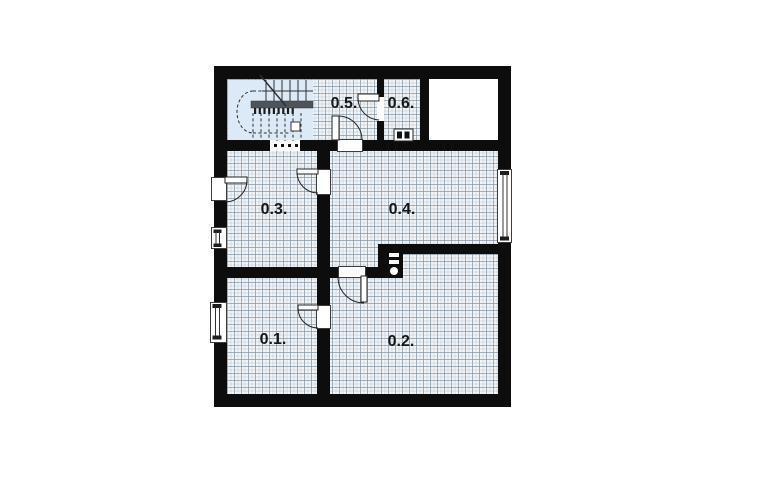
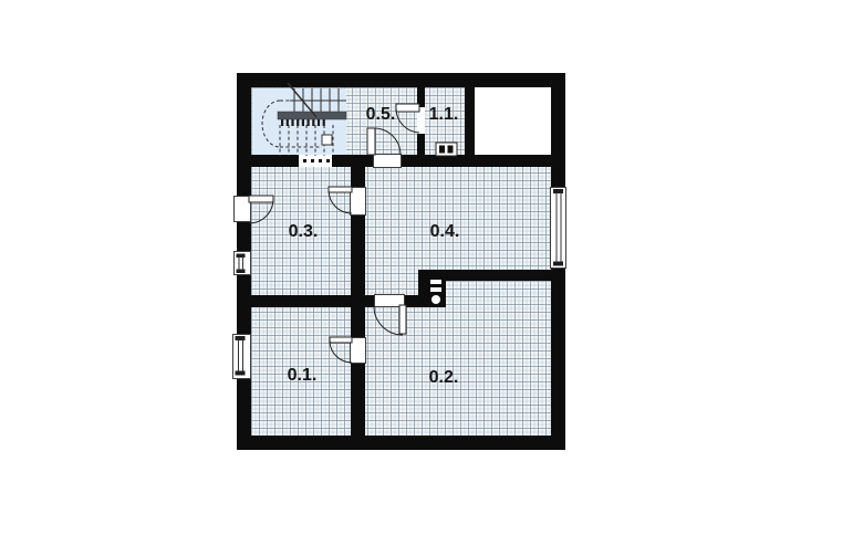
  0.1.
  0.2.
  0.3.
  0.4.
  0.5.
- 0.6.
+ 1.1.
